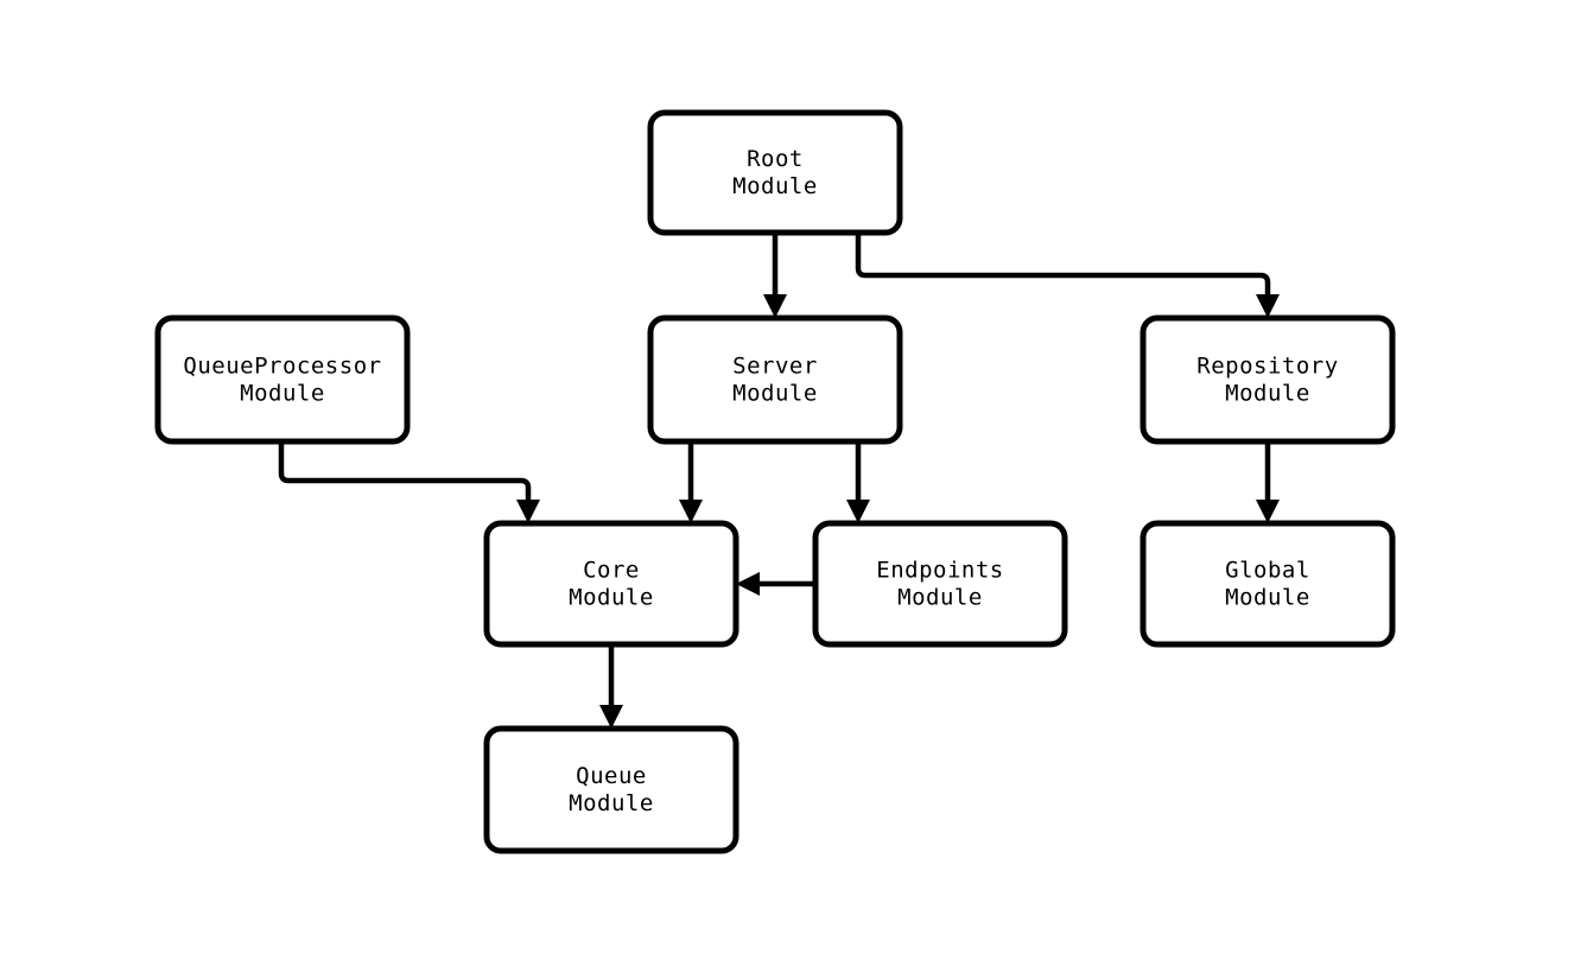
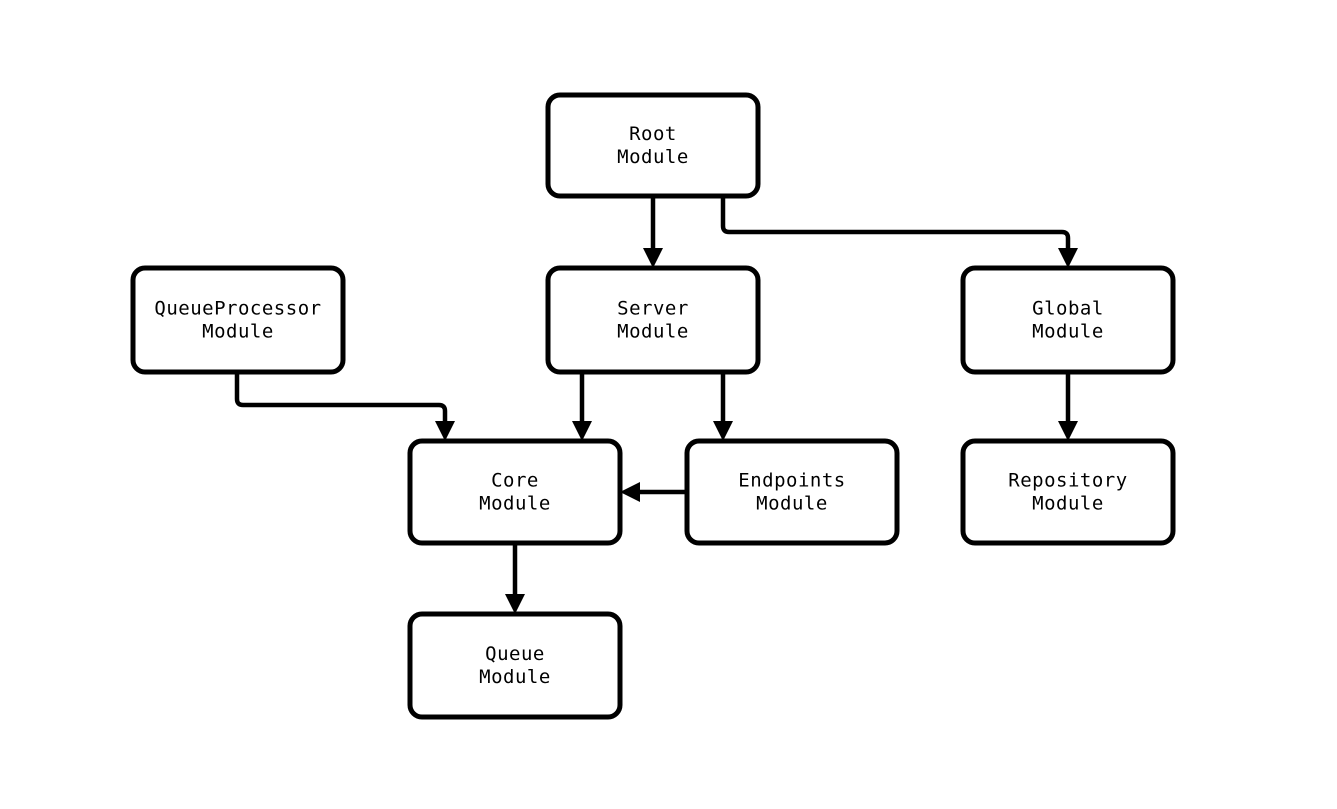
  Root
  Module
  QueueProcessor
  Module
  Server
  Module
- Repository
+ Global
  Module
  Core
  Module
  Endpoints
  Module
- Global
+ Repository
  Module
  Queue
  Module
